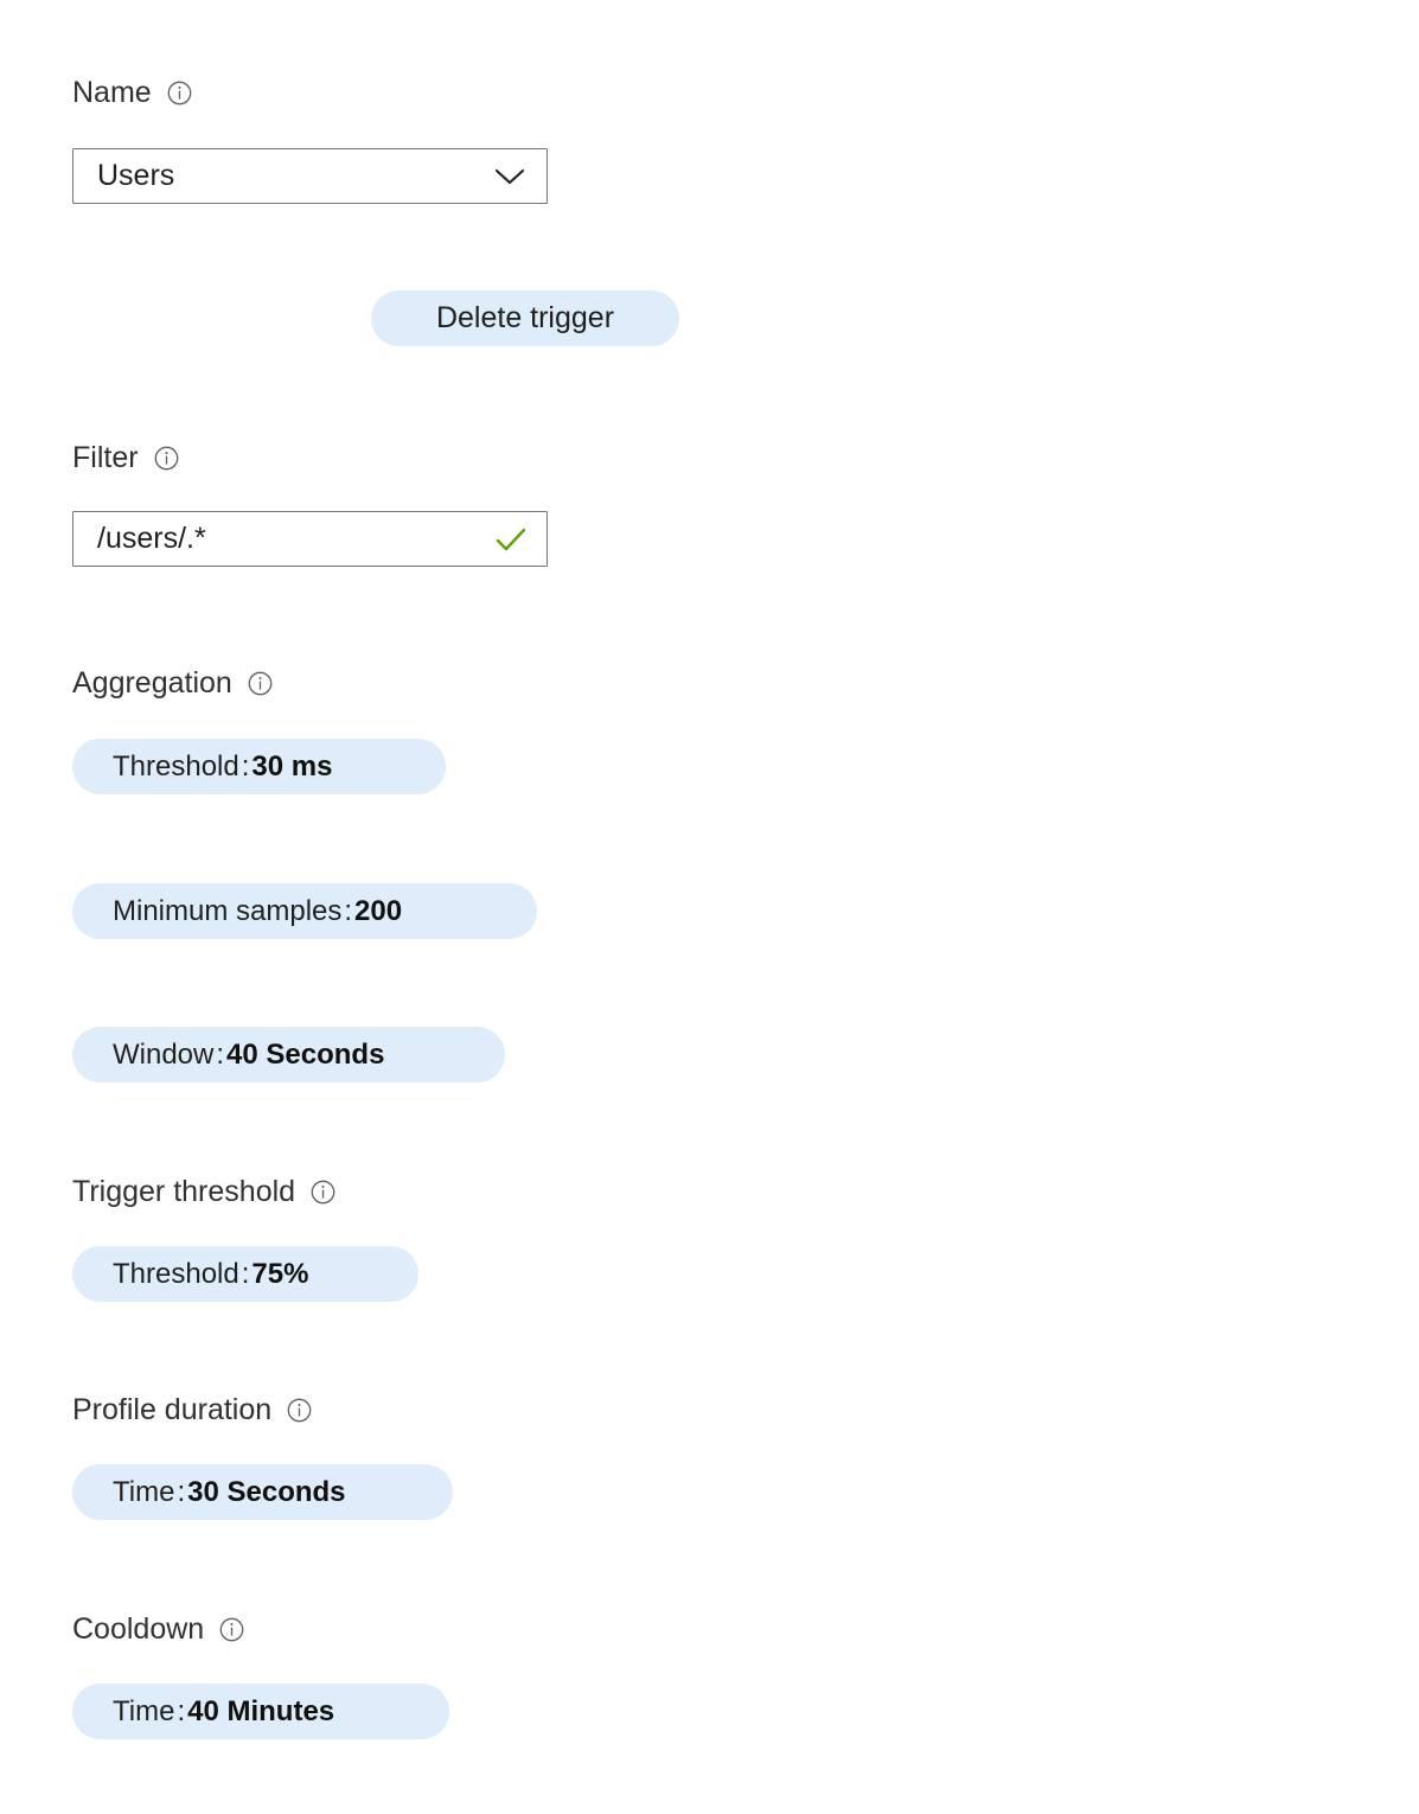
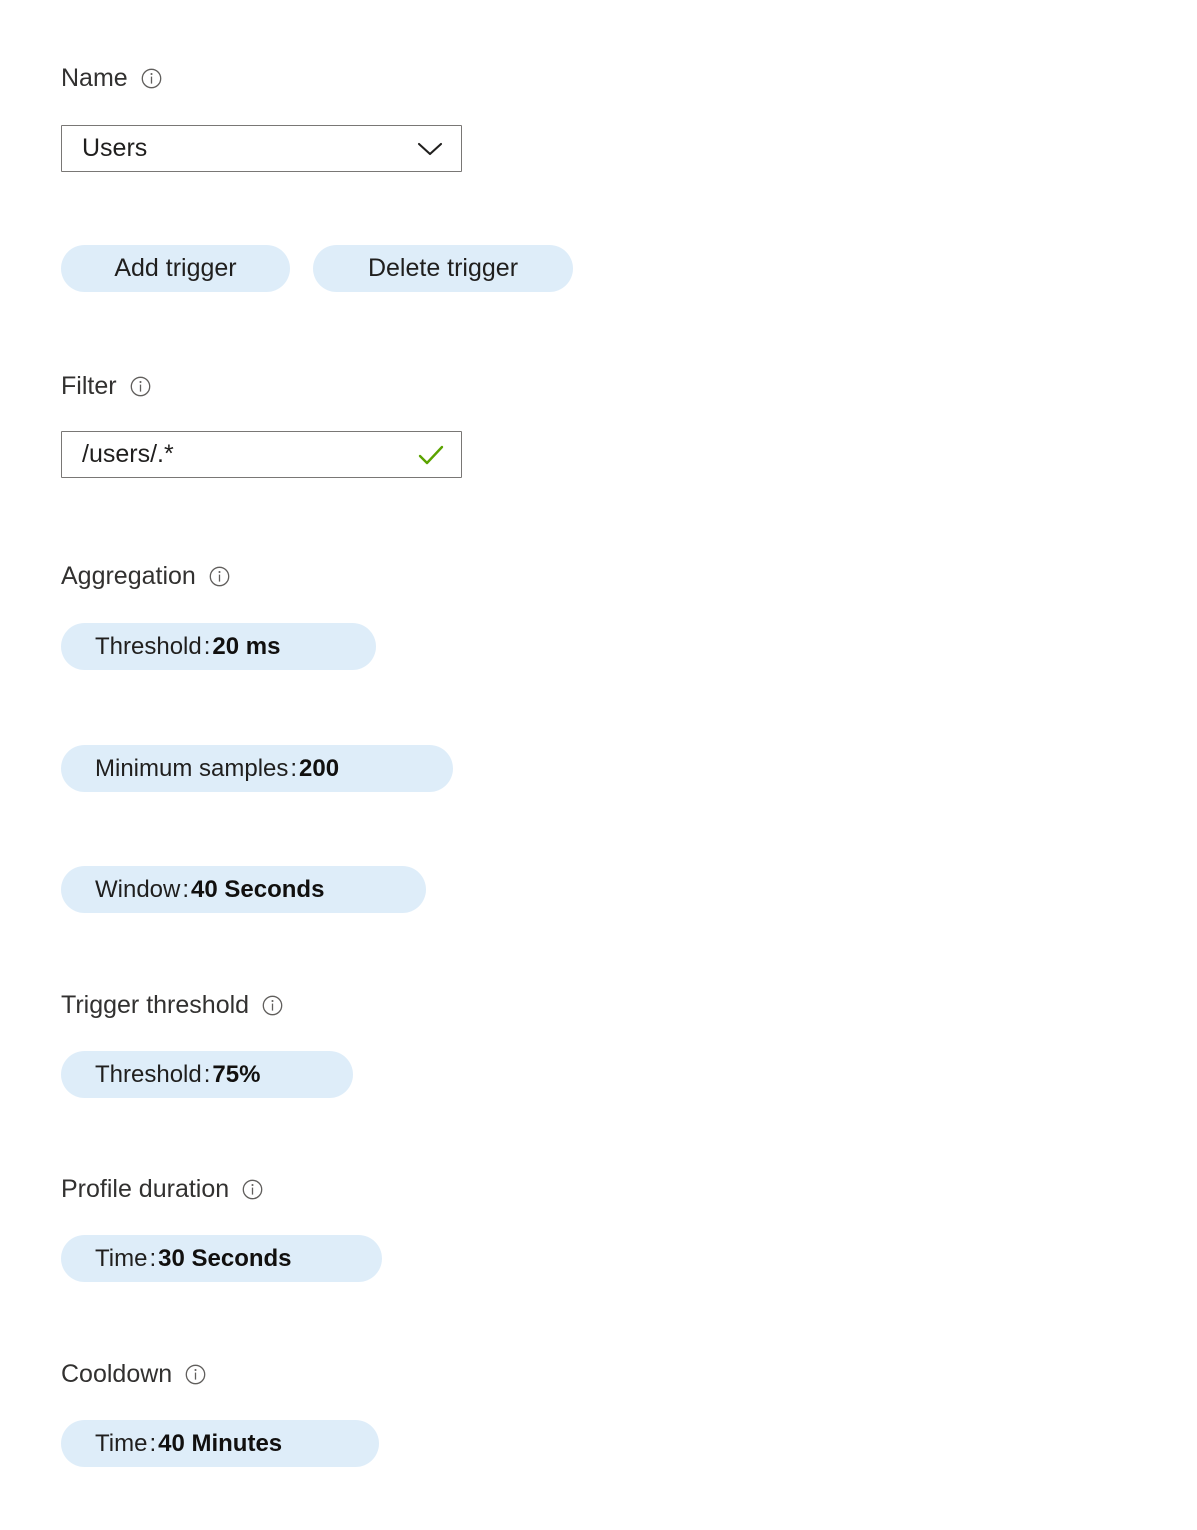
  Name
  Users
+ Add trigger
  Delete trigger
  Filter
  /users/.*
  Aggregation
  Threshold
  :
- 30 ms
+ 20 ms
  Minimum samples
  :
  200
  Window
  :
  40 Seconds
  Trigger threshold
  Threshold
  :
  75%
  Profile duration
  Time
  :
  30 Seconds
  Cooldown
  Time
  :
  40 Minutes
